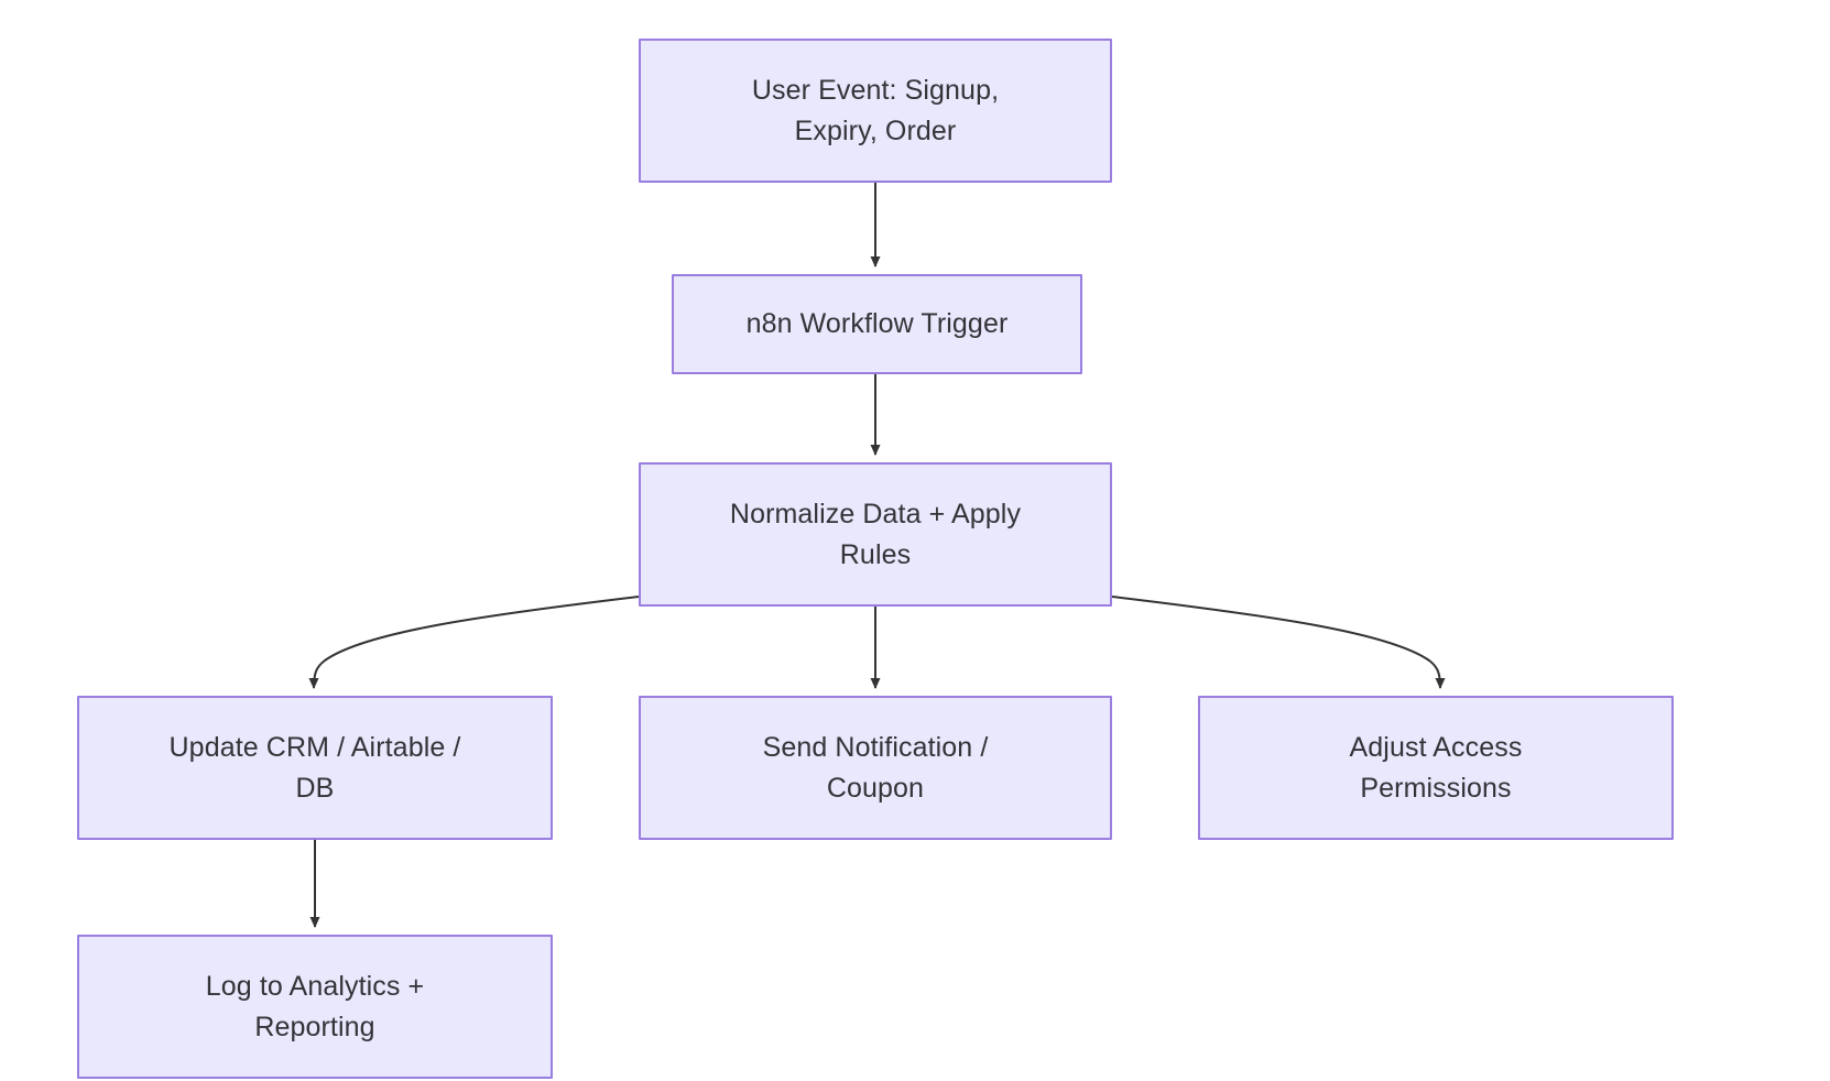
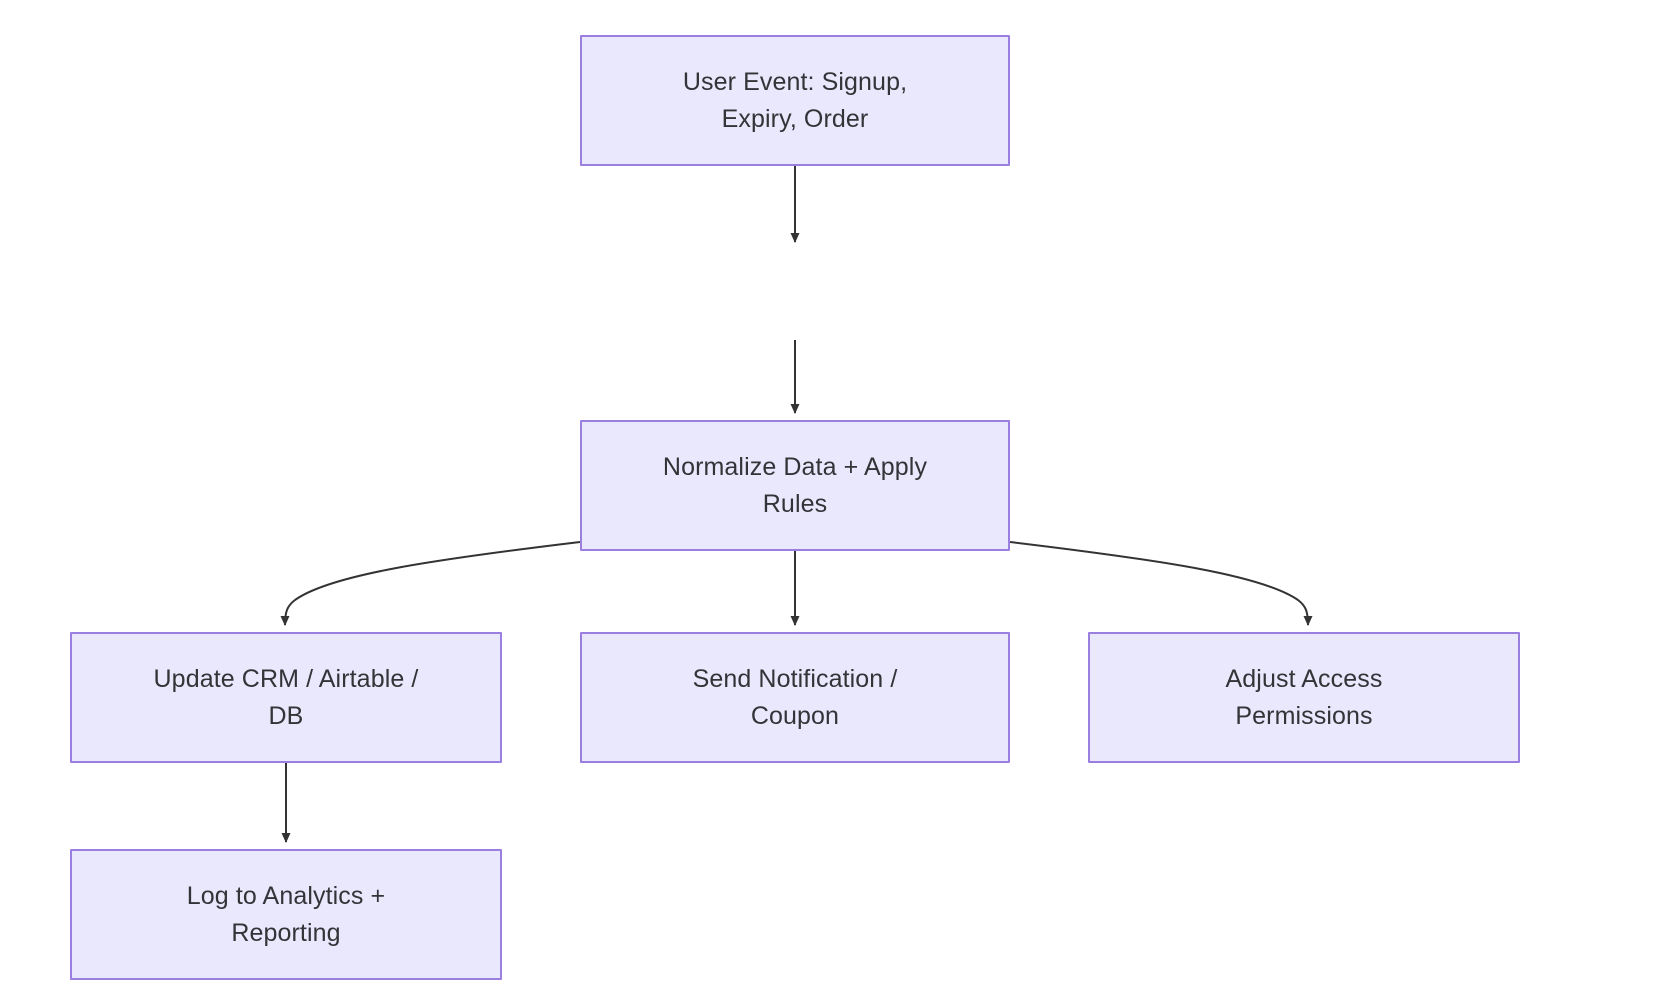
  User Event: Signup,
  Expiry, Order
- n8n Workflow Trigger
  Normalize Data + Apply
  Rules
  Update CRM / Airtable /
  DB
  Send Notification /
  Coupon
  Adjust Access
  Permissions
  Log to Analytics +
  Reporting
